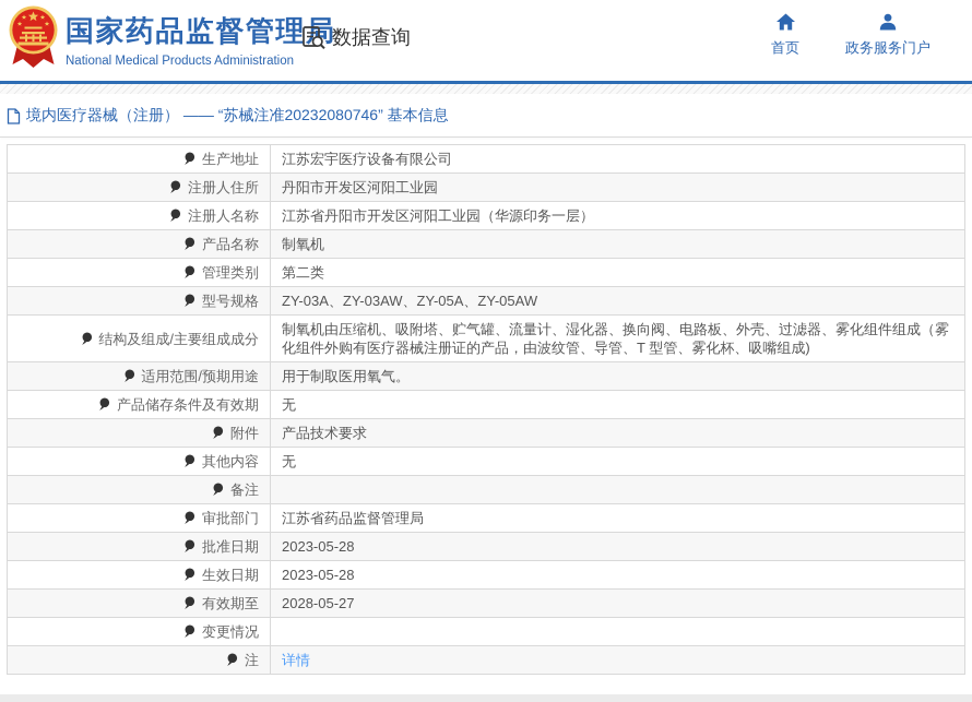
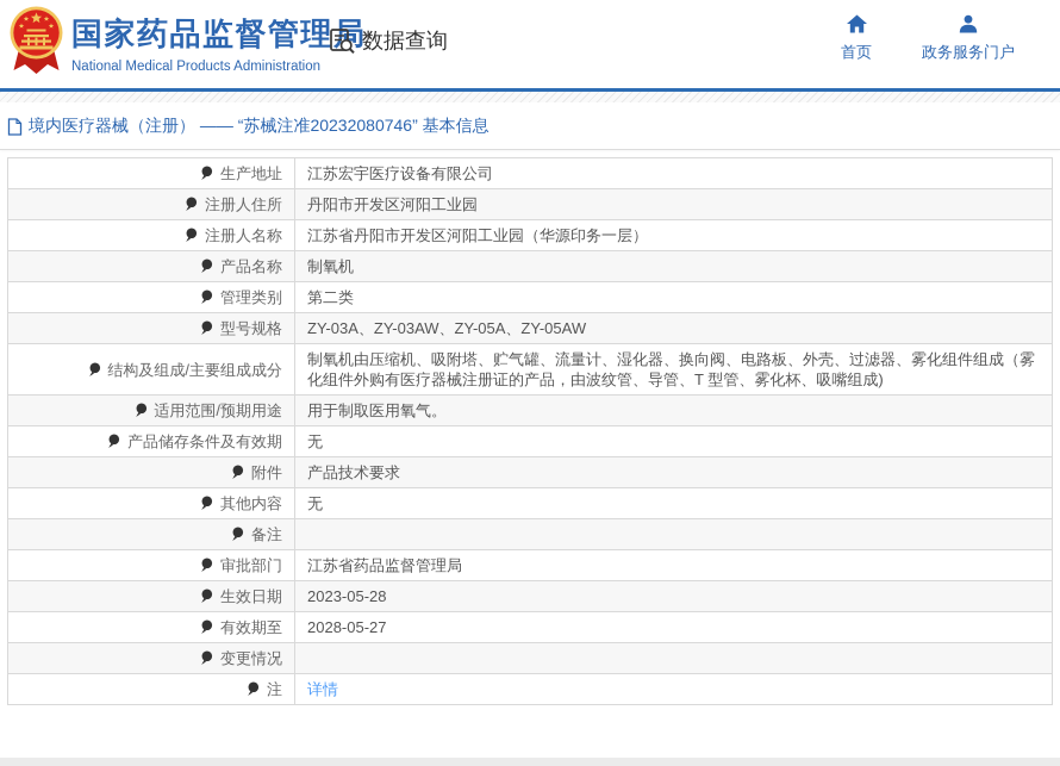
  国家药品监督管理局
  National Medical Products Administration
  数据查询
  首页
  政务服务门户
  境内医疗器械（注册） —— “苏械注准20232080746” 基本信息
  生产地址	江苏宏宇医疗设备有限公司
  注册人住所	丹阳市开发区河阳工业园
  注册人名称	江苏省丹阳市开发区河阳工业园（华源印务一层）
  产品名称	制氧机
  管理类别	第二类
  型号规格	ZY-03A、ZY-03AW、ZY-05A、ZY-05AW
  结构及组成/主要组成成分	制氧机由压缩机、吸附塔、贮气罐、流量计、湿化器、换向阀、电路板、外壳、过滤器、雾化组件组成（雾化组件外购有医疗器械注册证的产品，由波纹管、导管、T 型管、雾化杯、吸嘴组成)
  适用范围/预期用途	用于制取医用氧气。
  产品储存条件及有效期	无
  附件	产品技术要求
  其他内容	无
  备注
  审批部门	江苏省药品监督管理局
- 批准日期	2023-05-28
  生效日期	2023-05-28
  有效期至	2028-05-27
  变更情况
  注	详情
